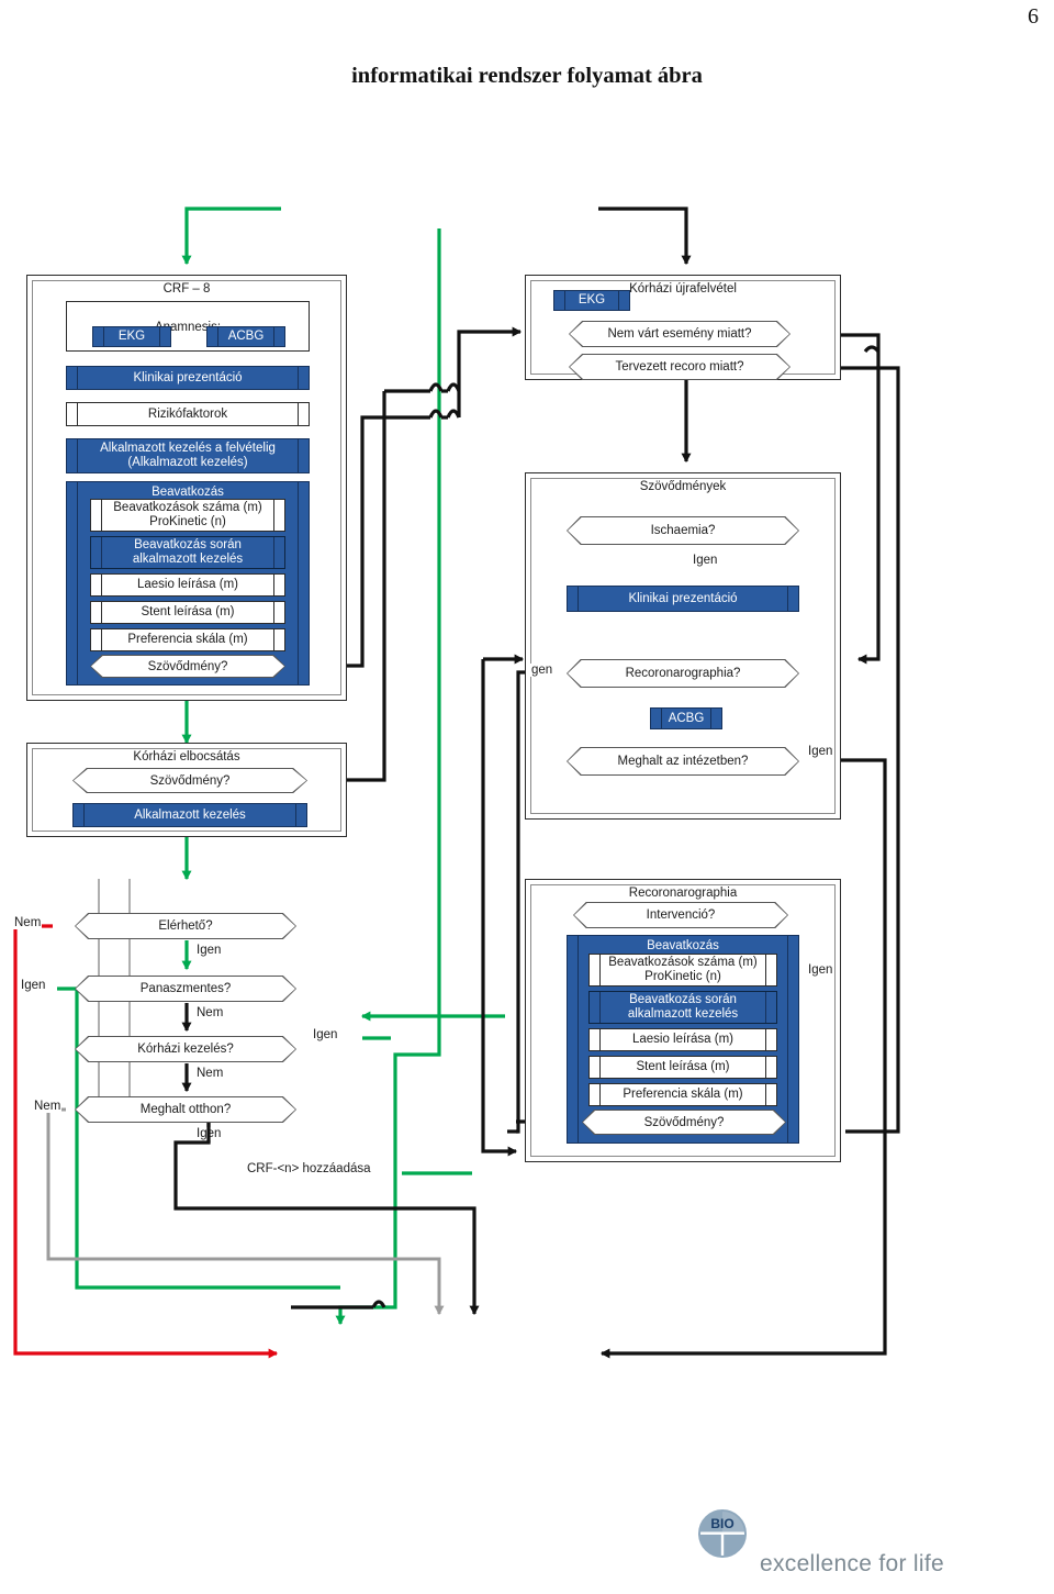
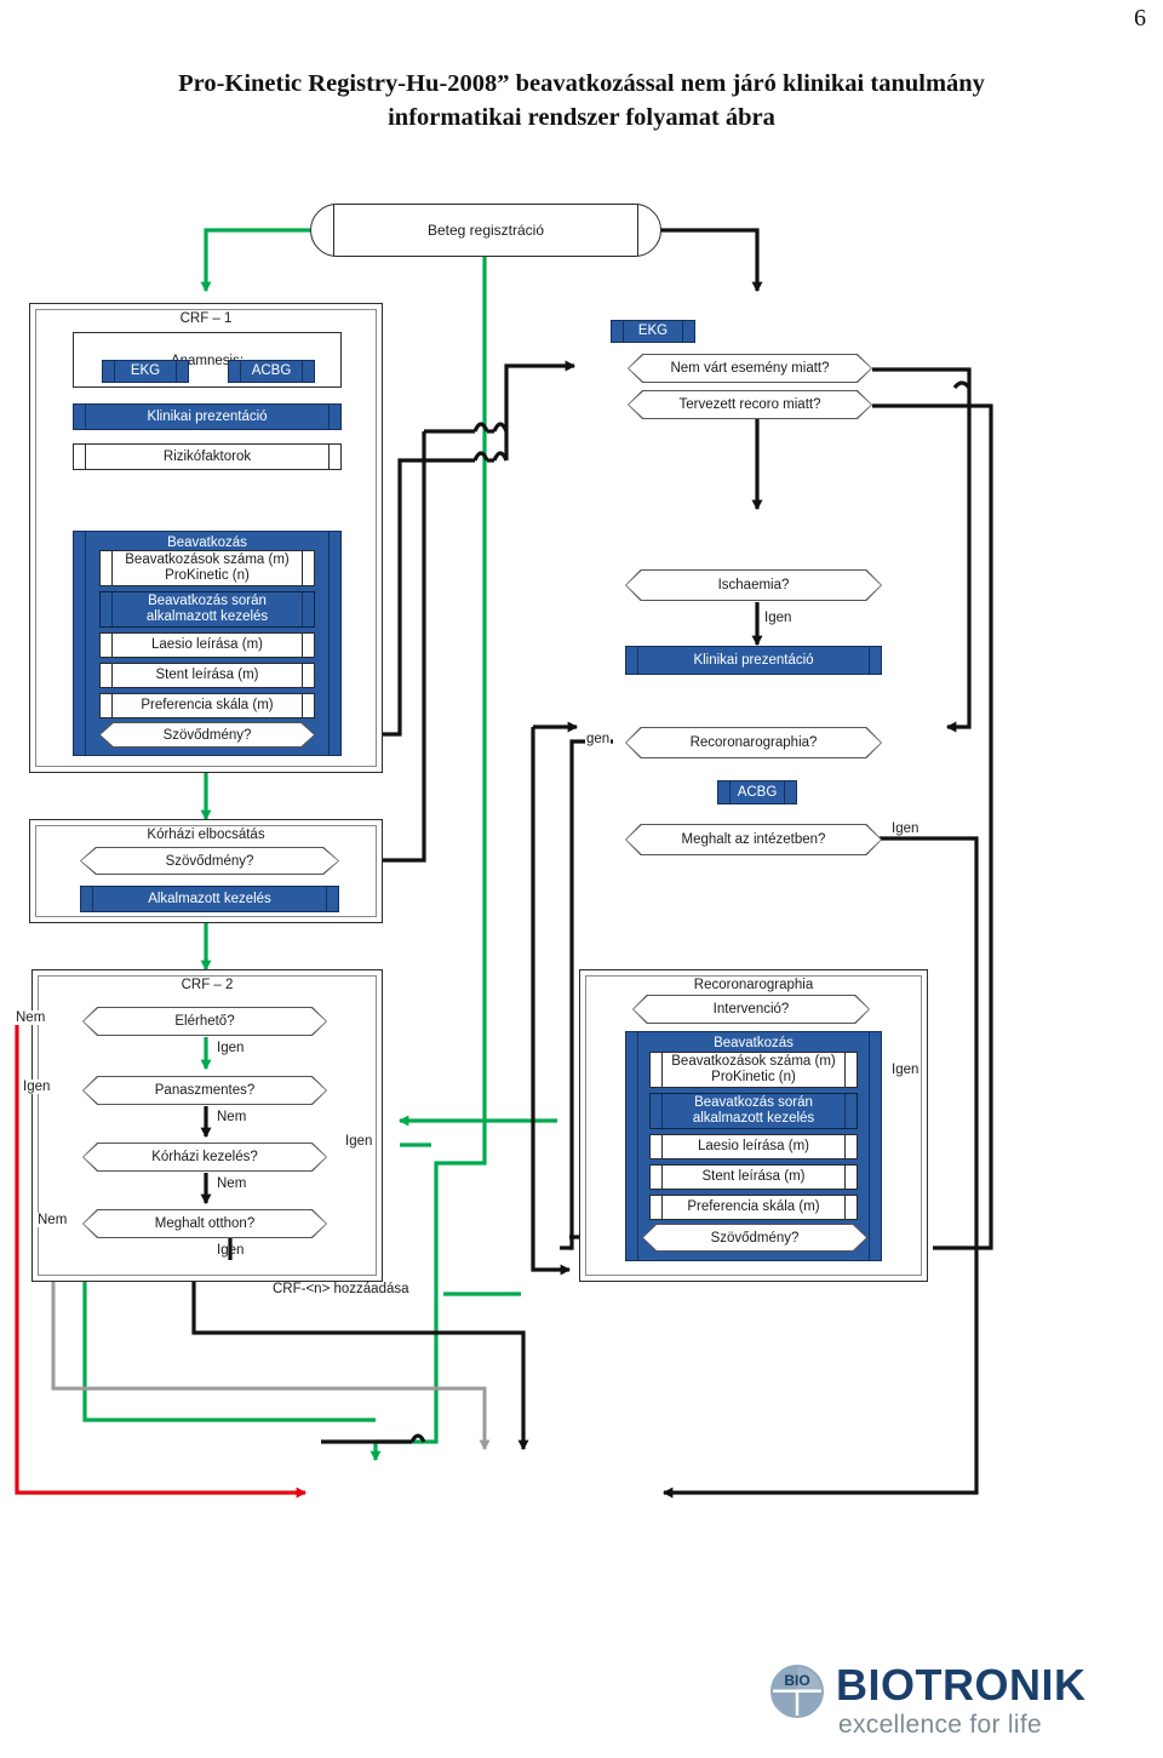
  6
+ Pro-Kinetic Registry-Hu-2008” beavatkozással nem járó klinikai tanulmány
  informatikai rendszer folyamat ábra
+ Beteg regisztráció
- CRF – 8
+ CRF – 1
  EKG
  ACBG
  Klinikai prezentáció
  Rizikófaktorok
- Alkalmazott kezelés a felvételig
- (Alkalmazott kezelés)
  Beavatkozás
  Beavatkozások száma (m)
  ProKinetic (n)
  Beavatkozás során
  alkalmazott kezelés
  Laesio leírása (m)
  Stent leírása (m)
  Preferencia skála (m)
  Szövődmény?
  Kórházi elbocsátás
  Szövődmény?
  Alkalmazott kezelés
+ CRF – 2
  Elérhető?
  Panaszmentes?
  Kórházi kezelés?
  Meghalt otthon?
  CRF-<n> hozzáadása
  Nem
  Igen
  Igen
  Nem
  Igen
  Nem
  Nem
  Igen
- Kórházi újrafelvétel
  EKG
  Nem várt esemény miatt?
  Tervezett recoro miatt?
- Szövődmények
  Ischaemia?
  Igen
  Klinikai prezentáció
  Recoronarographia?
  gen
  ACBG
  Meghalt az intézetben?
  Igen
  Recoronarographia
  Intervenció?
  Igen
  Beavatkozás
  Beavatkozások száma (m)
  ProKinetic (n)
  Beavatkozás során
  alkalmazott kezelés
  Laesio leírása (m)
  Stent leírása (m)
  Preferencia skála (m)
  Szövődmény?
  BIO
+ BIOTRONIK
  excellence for life
